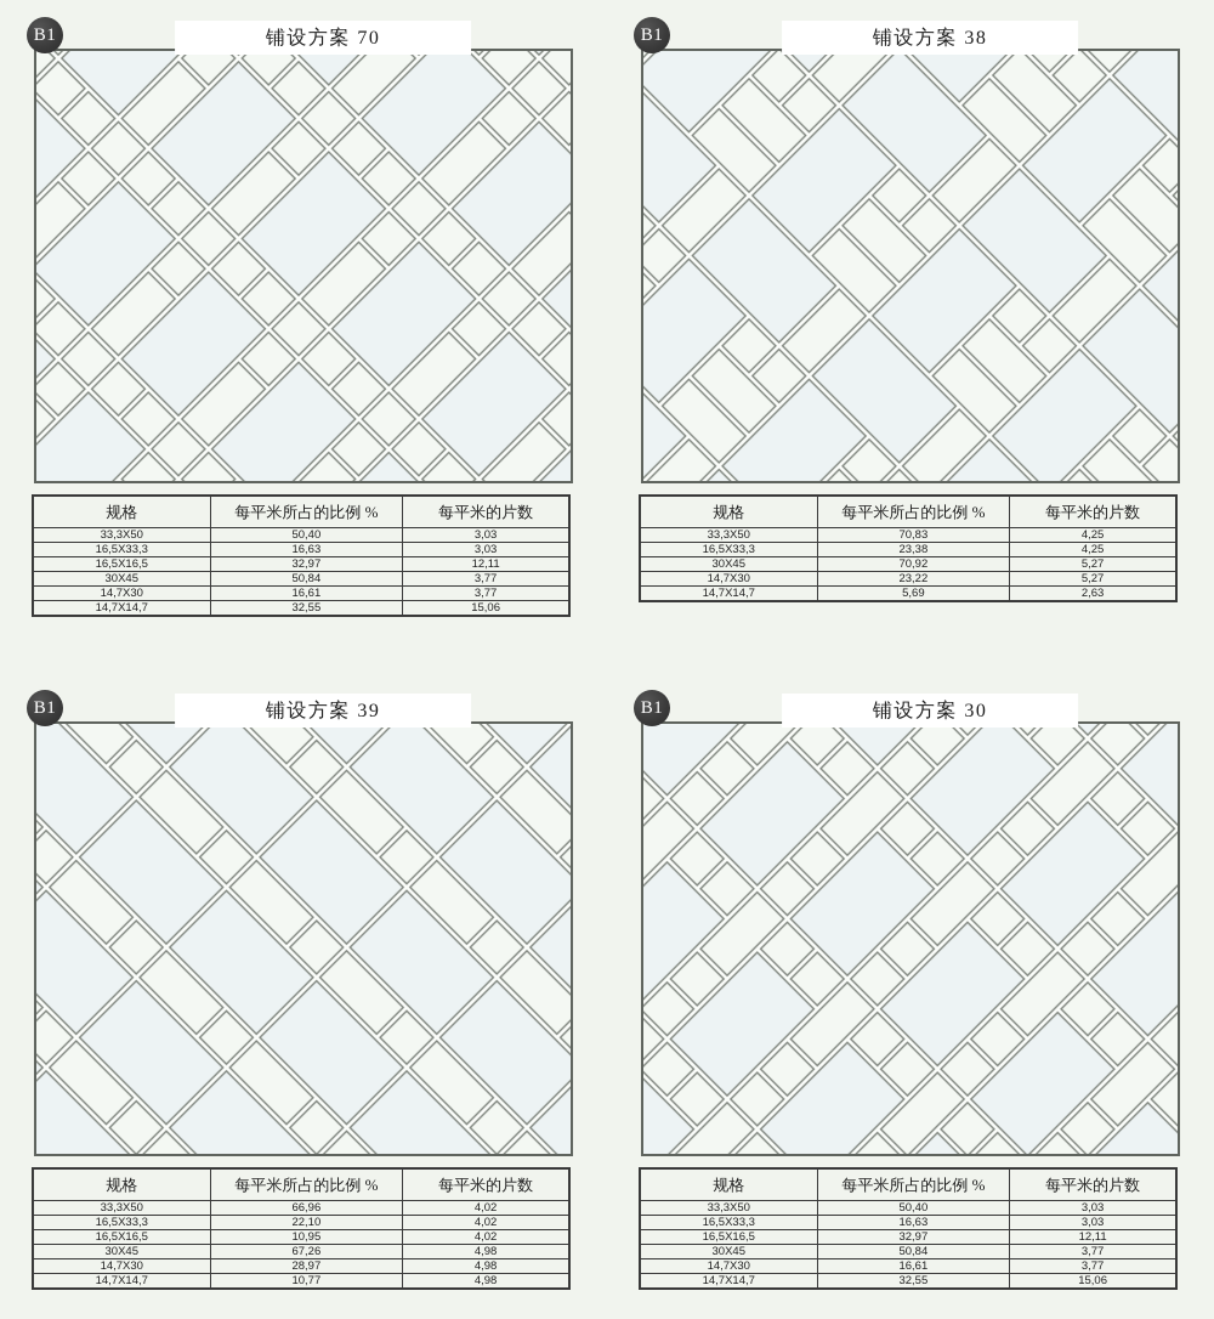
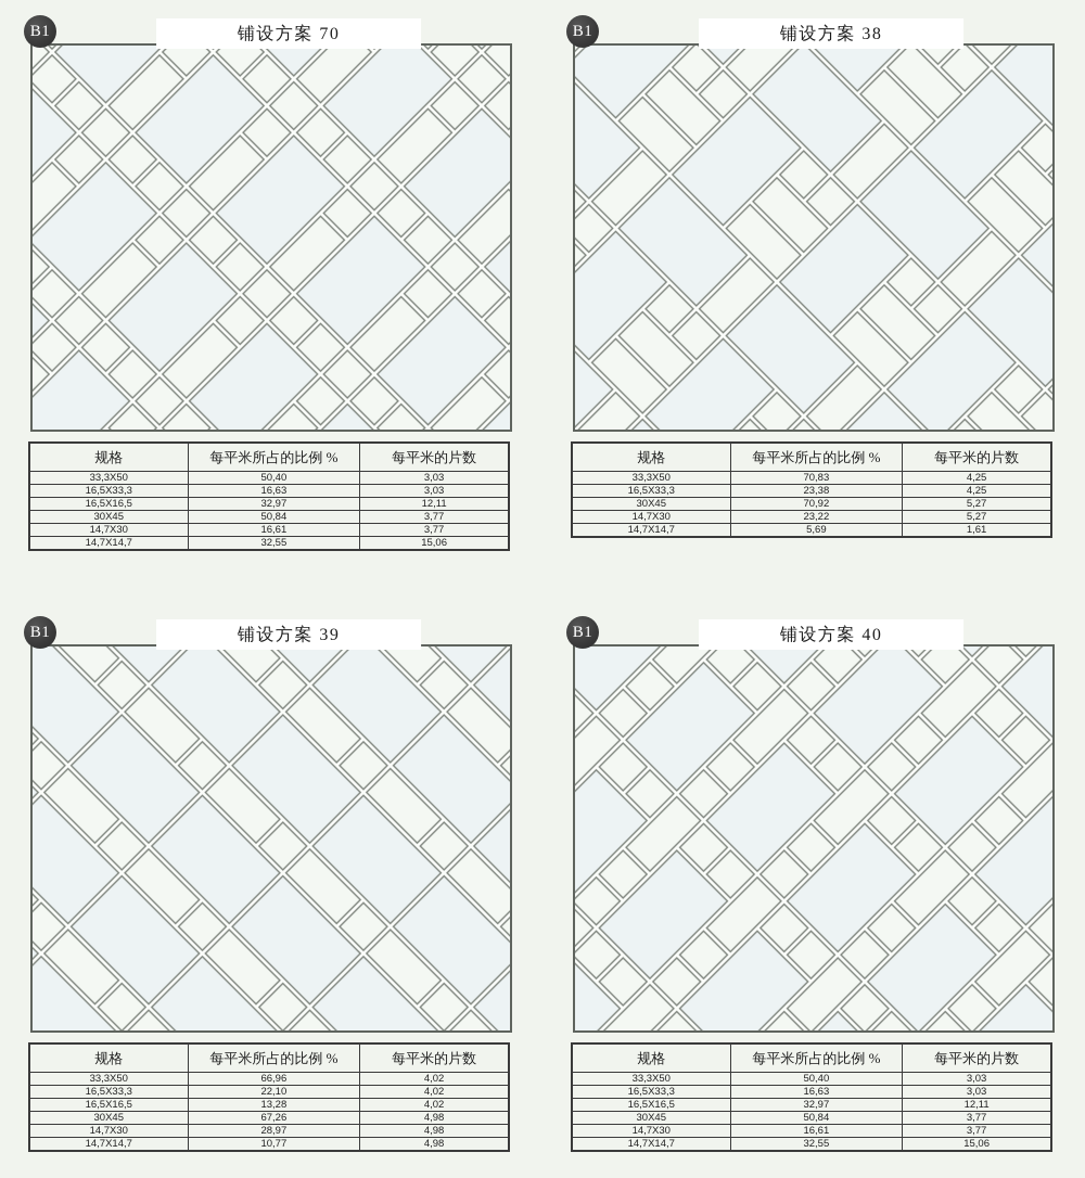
  B1
  铺设方案 70
  规格	每平米所占的比例 %	每平米的片数
  33,3X50	50,40	3,03
  16,5X33,3	16,63	3,03
  16,5X16,5	32,97	12,11
  30X45	50,84	3,77
  14,7X30	16,61	3,77
  14,7X14,7	32,55	15,06
  B1
  铺设方案 38
  规格	每平米所占的比例 %	每平米的片数
  33,3X50	70,83	4,25
  16,5X33,3	23,38	4,25
  30X45	70,92	5,27
  14,7X30	23,22	5,27
- 14,7X14,7	5,69	2,63
+ 14,7X14,7	5,69	1,61
  B1
  铺设方案 39
  规格	每平米所占的比例 %	每平米的片数
  33,3X50	66,96	4,02
  16,5X33,3	22,10	4,02
- 16,5X16,5	10,95	4,02
+ 16,5X16,5	13,28	4,02
  30X45	67,26	4,98
  14,7X30	28,97	4,98
  14,7X14,7	10,77	4,98
  B1
- 铺设方案 30
+ 铺设方案 40
  规格	每平米所占的比例 %	每平米的片数
  33,3X50	50,40	3,03
  16,5X33,3	16,63	3,03
  16,5X16,5	32,97	12,11
  30X45	50,84	3,77
  14,7X30	16,61	3,77
  14,7X14,7	32,55	15,06
